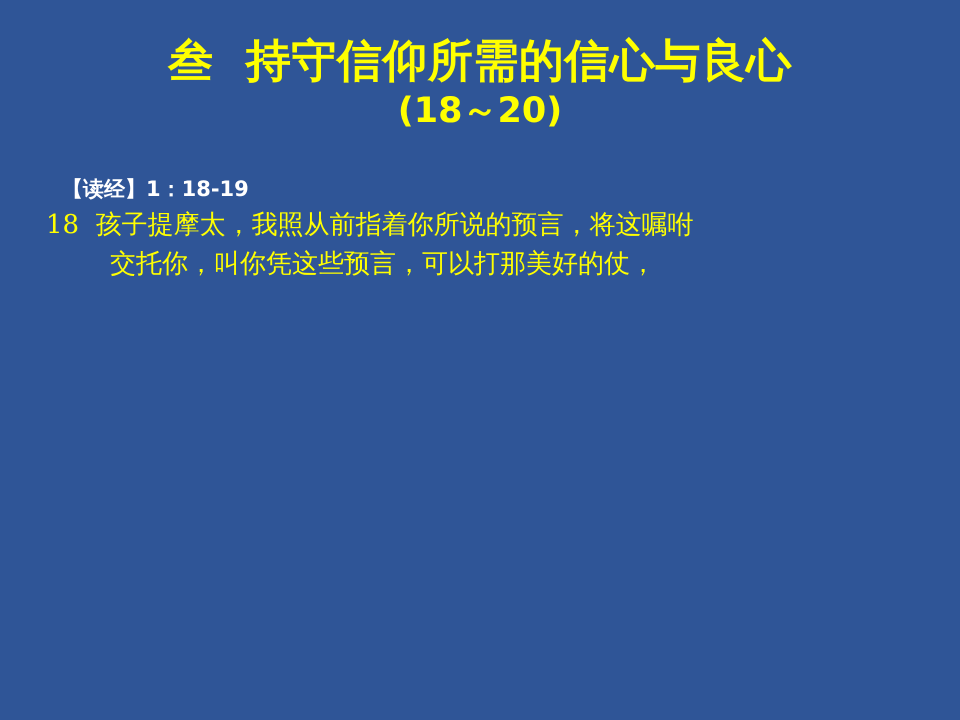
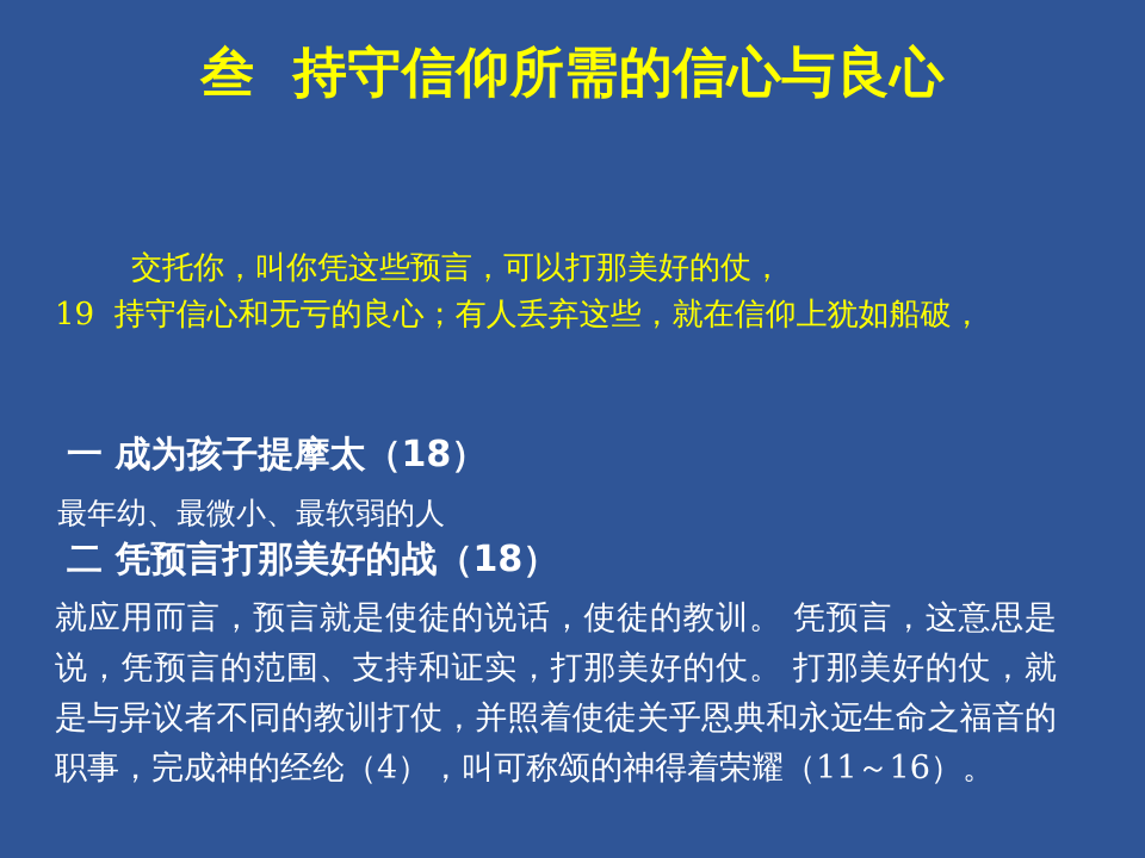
  叁 持守信仰所需的信心与良心
- (18～20)
- 【读经】1：18-19
- 18 孩子提摩太，我照从前指着你所说的预言，将这嘱咐
  交托你，叫你凭这些预言，可以打那美好的仗，
+ 19 持守信心和无亏的良心；有人丢弃这些，就在信仰上犹如船破，
+ 一 成为孩子提摩太（18）
+ 最年幼、最微小、最软弱的人
+ 二 凭预言打那美好的战（18）
+ 就应用而言，预言就是使徒的说话，使徒的教训。 凭预言，这意思是说，凭预言的范围、支持和证实，打那美好的仗。 打那美好的仗，就是与异议者不同的教训打仗，并照着使徒关乎恩典和永远生命之福音的职事，完成神的经纶（4），叫可称颂的神得着荣耀（11～16）。
